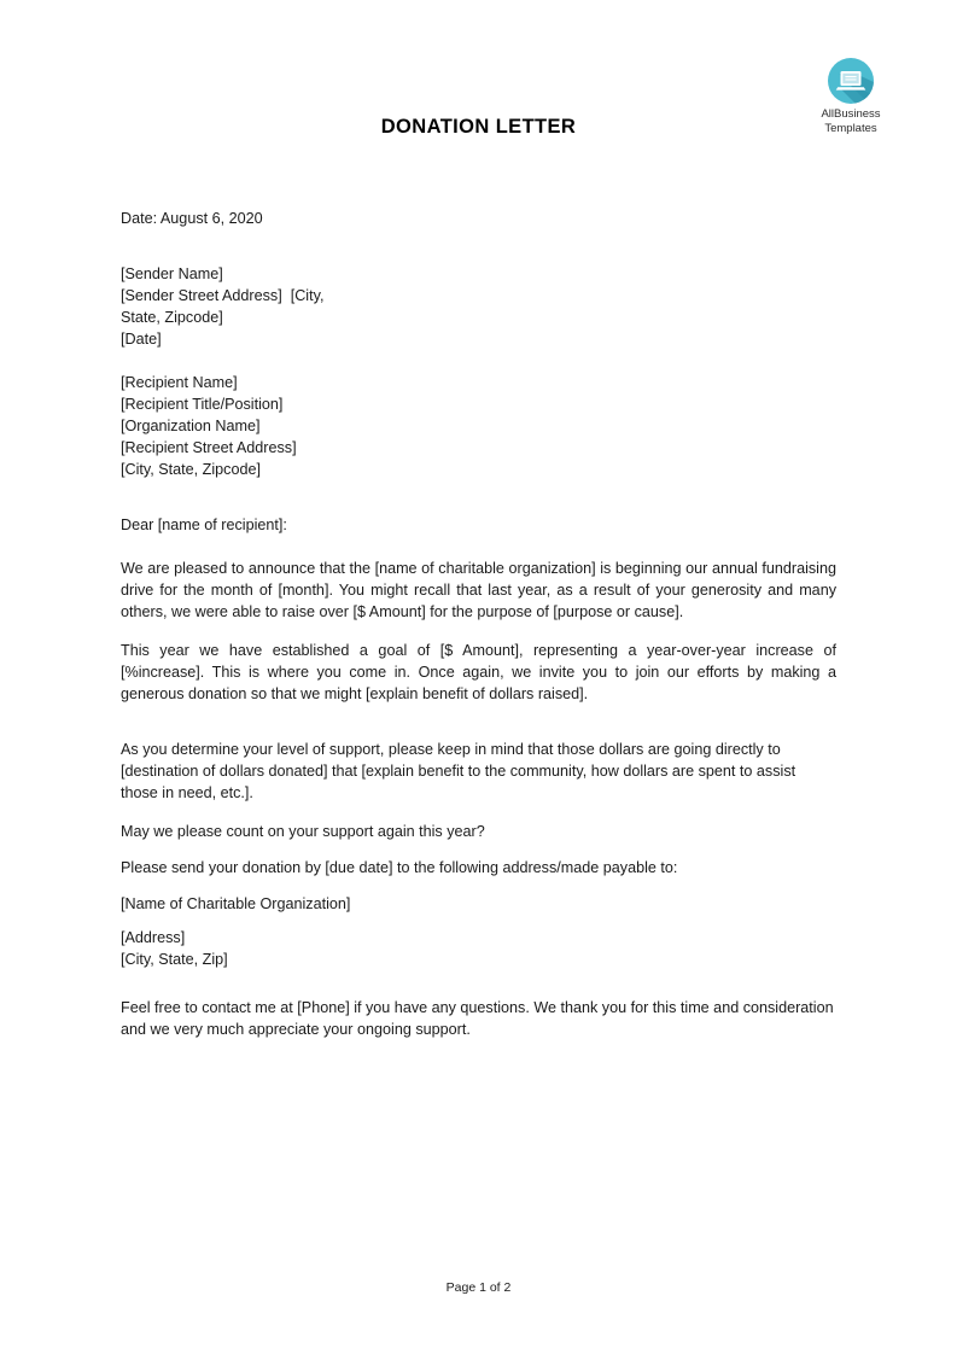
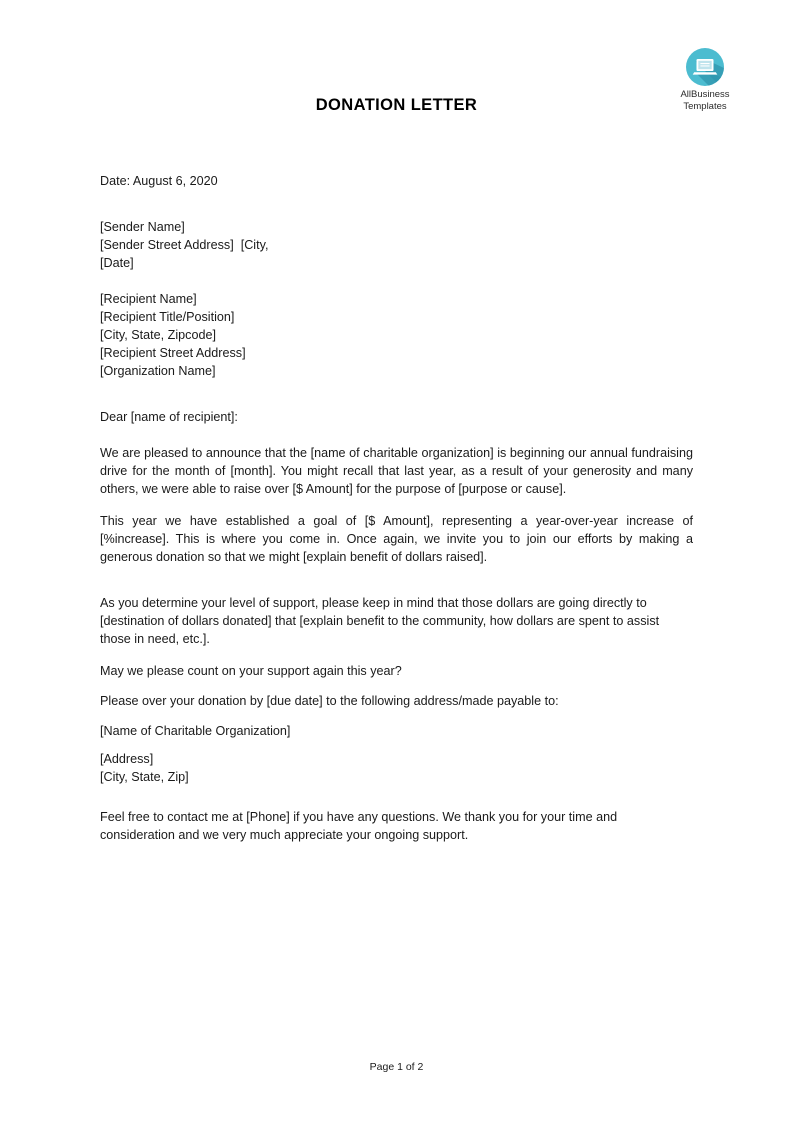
  AllBusiness
  Templates
  DONATION LETTER
  Date: August 6, 2020
  [Sender Name]
  [Sender Street Address] [City,
- State, Zipcode]
  [Date]
  [Recipient Name]
  [Recipient Title/Position]
- [Organization Name]
+ [City, State, Zipcode]
  [Recipient Street Address]
- [City, State, Zipcode]
+ [Organization Name]
  Dear [name of recipient]:
  We are pleased to announce that the [name of charitable organization] is beginning our annual fundraising drive for the month of [month]. You might recall that last year, as a result of your generosity and many others, we were able to raise over [$ Amount] for the purpose of [purpose or cause].
  This year we have established a goal of [$ Amount], representing a year-over-year increase of [%increase]. This is where you come in. Once again, we invite you to join our efforts by making a generous donation so that we might [explain benefit of dollars raised].
  As you determine your level of support, please keep in mind that those dollars are going directly to [destination of dollars donated] that [explain benefit to the community, how dollars are spent to assist those in need, etc.].
  May we please count on your support again this year?
- Please send your donation by [due date] to the following address/made payable to:
+ Please over your donation by [due date] to the following address/made payable to:
  [Name of Charitable Organization]
  [Address]
  [City, State, Zip]
- Feel free to contact me at [Phone] if you have any questions. We thank you for this time and consideration and we very much appreciate your ongoing support.
+ Feel free to contact me at [Phone] if you have any questions. We thank you for your time and consideration and we very much appreciate your ongoing support.
  Page 1 of 2
